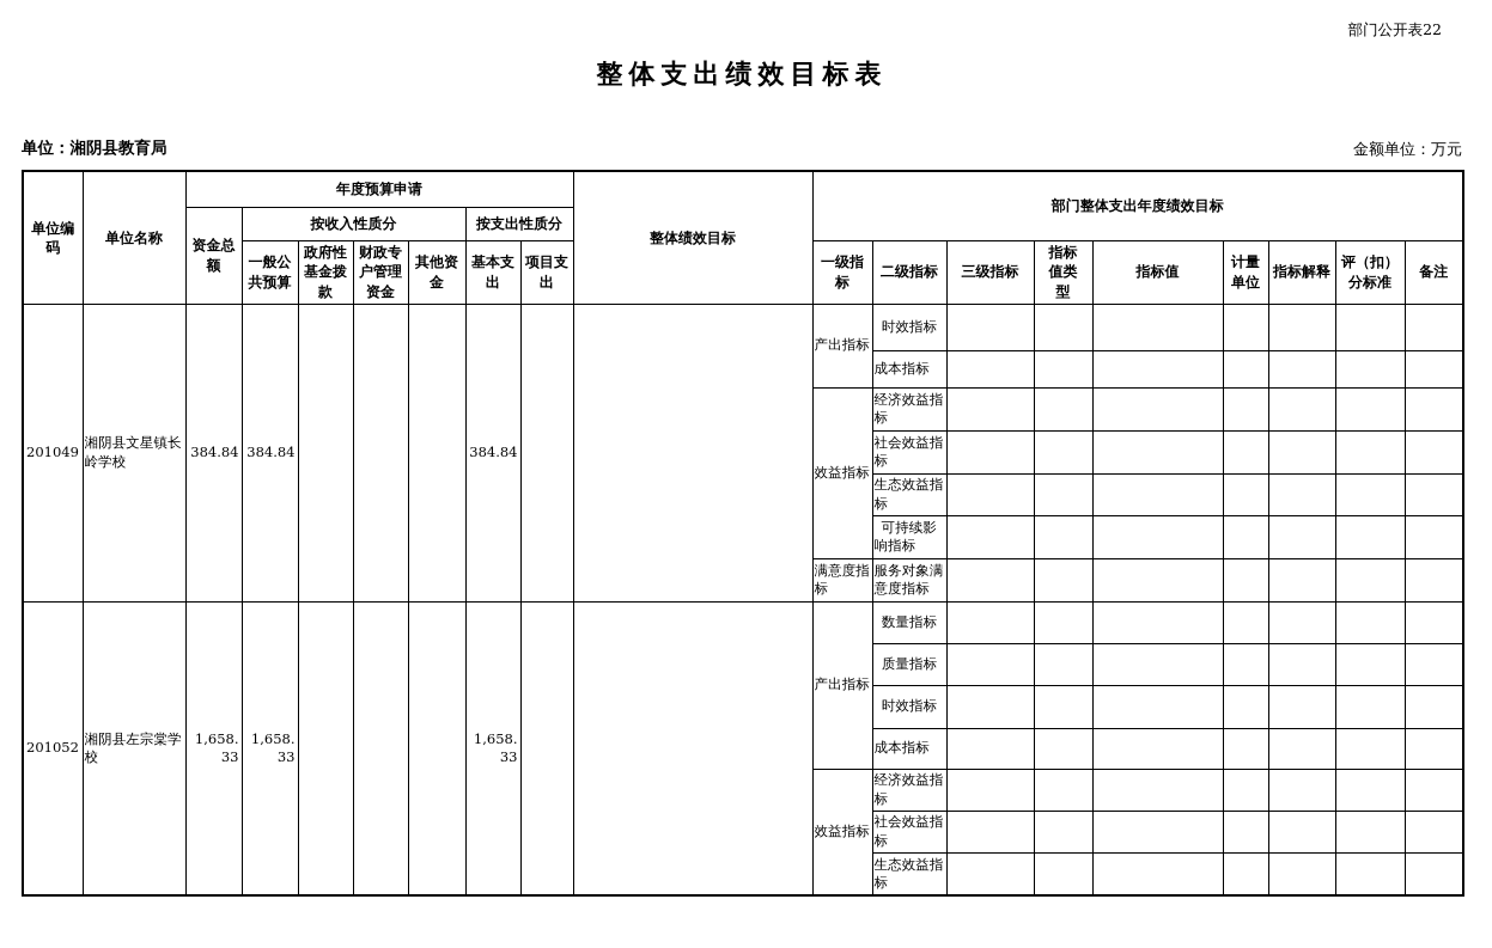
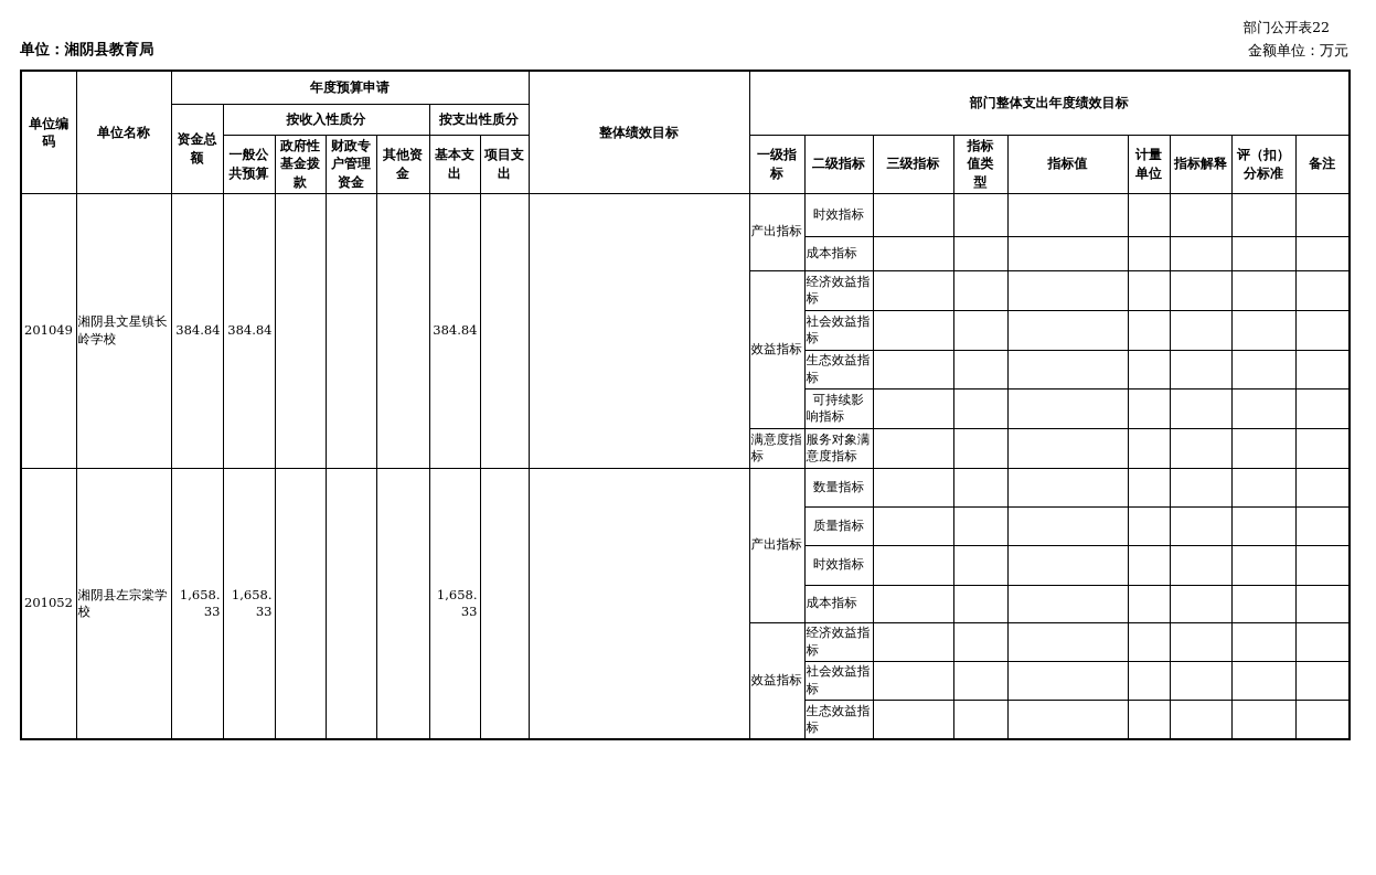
  部门公开表22
- 整体支出绩效目标表
  单位：湘阴县教育局
  金额单位：万元
  单位编码	单位名称	年度预算申请	整体绩效目标	部门整体支出年度绩效目标
  资金总额	按收入性质分	按支出性质分
  一般公共预算	政府性基金拨款	财政专户管理资金	其他资金	基本支出	项目支出	一级指标	二级指标	三级指标	指标值类型	指标值	计量单位	指标解释	评（扣）分标准	备注
  201049	湘阴县文星镇长岭学校	384.84	384.84				384.84			产出指标	时效指标
  成本指标
  效益指标	经济效益指标
  社会效益指标
  生态效益指标
  可持续影响指标
  满意度指标	服务对象满意度指标
  201052	湘阴县左宗棠学校	1,658.33	1,658.33				1,658.33			产出指标	数量指标
  质量指标
  时效指标
  成本指标
  效益指标	经济效益指标
  社会效益指标
  生态效益指标
